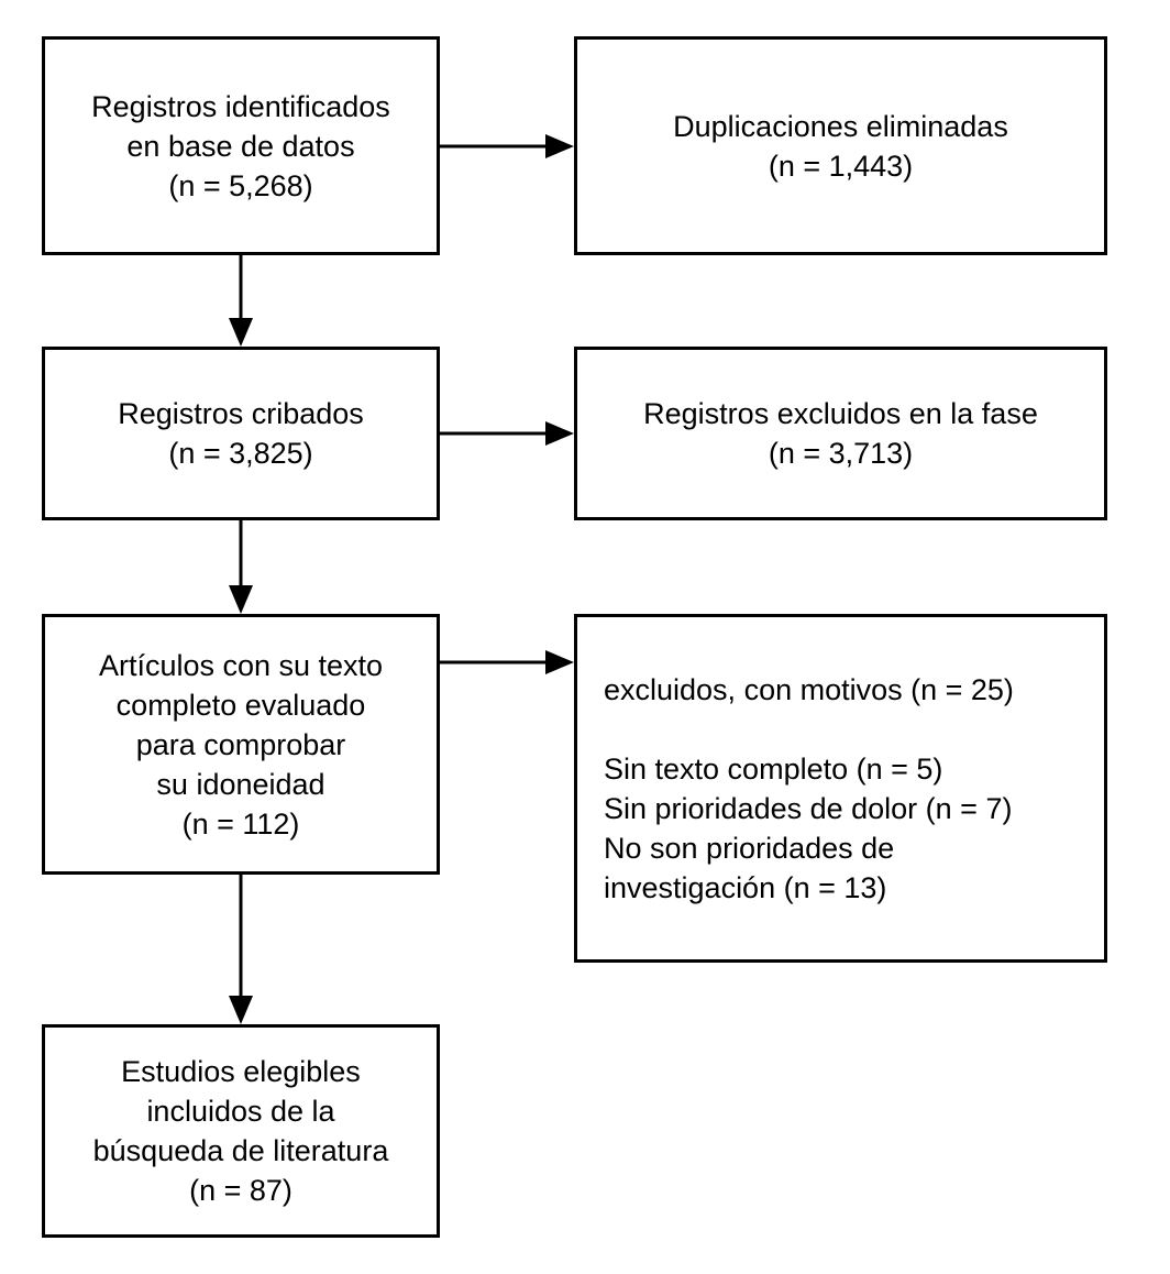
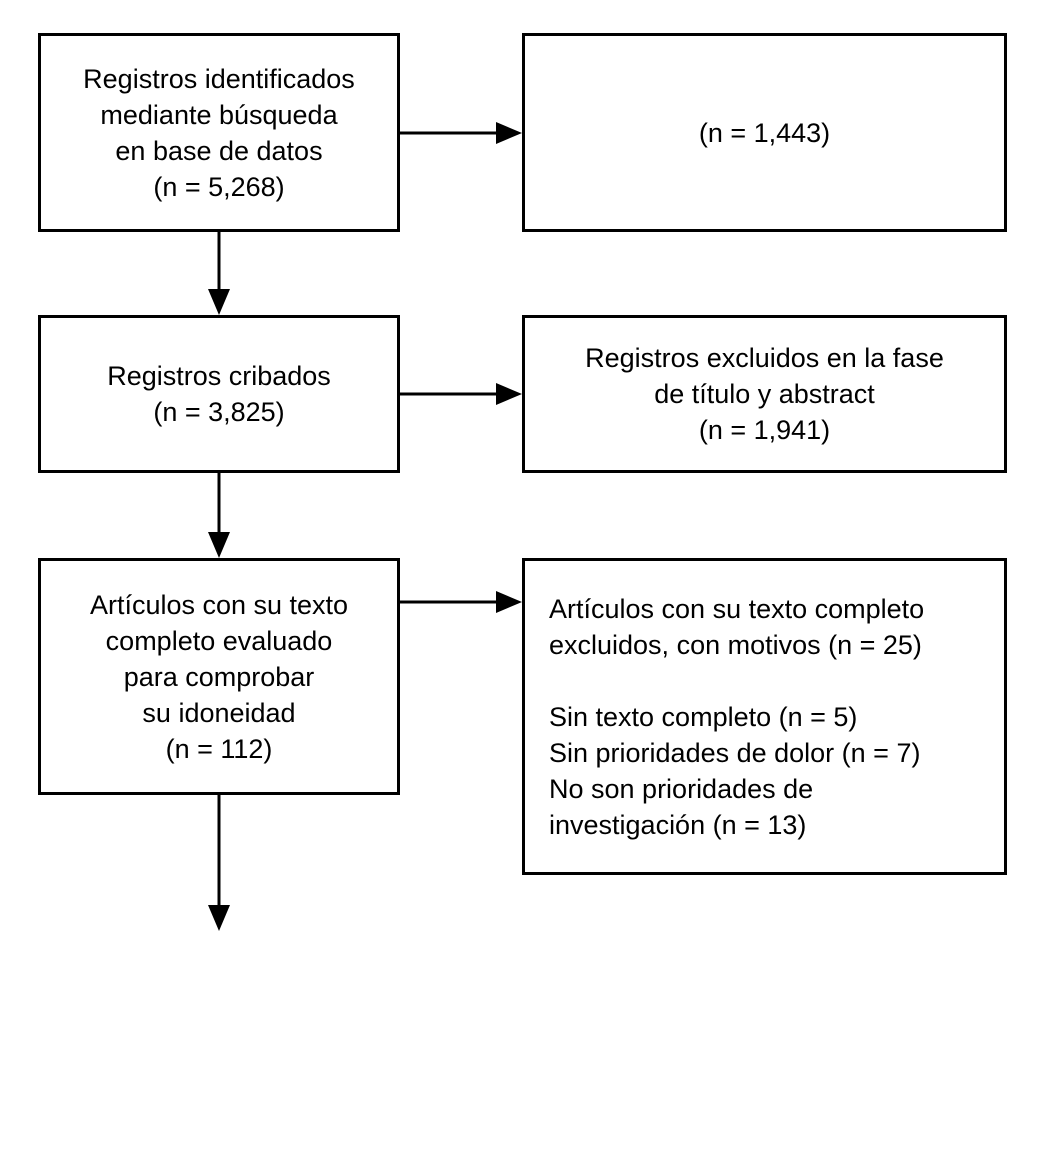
  Registros identificados
+ mediante búsqueda
  en base de datos
  (n = 5,268)
- Duplicaciones eliminadas
  (n = 1,443)
  Registros cribados
  (n = 3,825)
  Registros excluidos en la fase
+ de título y abstract
- (n = 3,713)
+ (n = 1,941)
  Artículos con su texto
  completo evaluado
  para comprobar
  su idoneidad
  (n = 112)
+ Artículos con su texto completo
  excluidos, con motivos (n = 25)
  Sin texto completo (n = 5)
  Sin prioridades de dolor (n = 7)
  No son prioridades de
  investigación (n = 13)
- Estudios elegibles
- incluidos de la
- búsqueda de literatura
- (n = 87)
